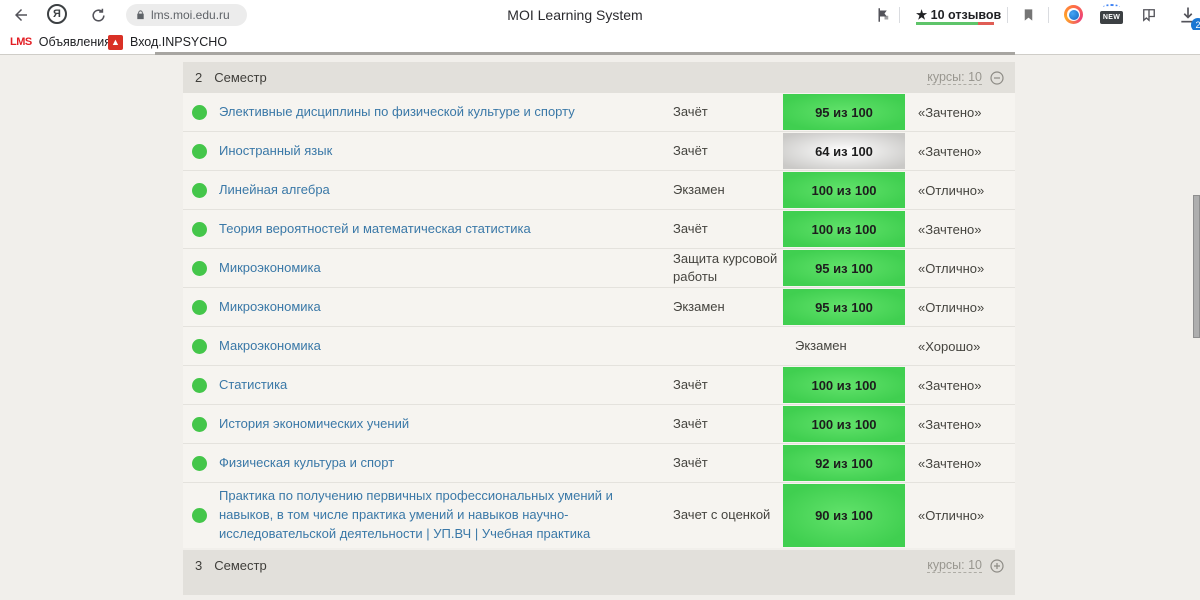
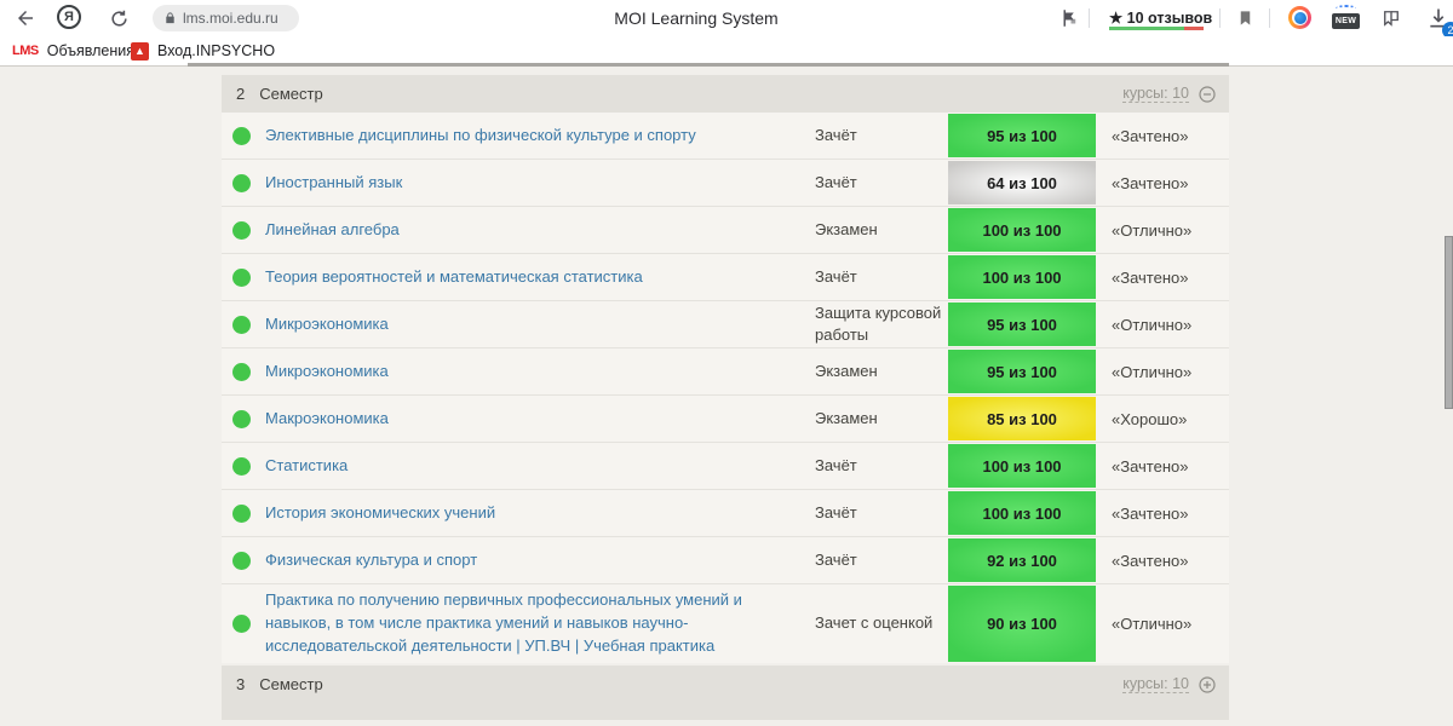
  Я
  lms.moi.edu.ru
  MOI Learning System
  ★ 10 отзывов
  2
  LMS
  Объявлени
  ▲
  Вход.INPSYCHO
  2
  Семестр
  курсы: 10
  Элективные дисциплины по физической культуре и спорту
  Зачёт
  95 из 100
  «Зачтено»
  Иностранный язык
  Зачёт
  64 из 100
  «Зачтено»
  Линейная алгебра
  Экзамен
  100 из 100
  «Отлично»
  Теория вероятностей и математическая статистика
  Зачёт
  100 из 100
  «Зачтено»
  Микроэкономика
  Защита курсовой работы
  95 из 100
  «Отлично»
  Микроэкономика
  Экзамен
  95 из 100
  «Отлично»
  Макроэкономика
  Экзамен
+ 85 из 100
  «Хорошо»
  Статистика
  Зачёт
  100 из 100
  «Зачтено»
  История экономических учений
  Зачёт
  100 из 100
  «Зачтено»
  Физическая культура и спорт
  Зачёт
  92 из 100
  «Зачтено»
  Практика по получению первичных профессиональных умений и навыков, в том числе практика умений и навыков научно-исследовательской деятельности | УП.ВЧ | Учебная практика
  Зачет с оценкой
  90 из 100
  «Отлично»
  3
  Семестр
  курсы: 10
